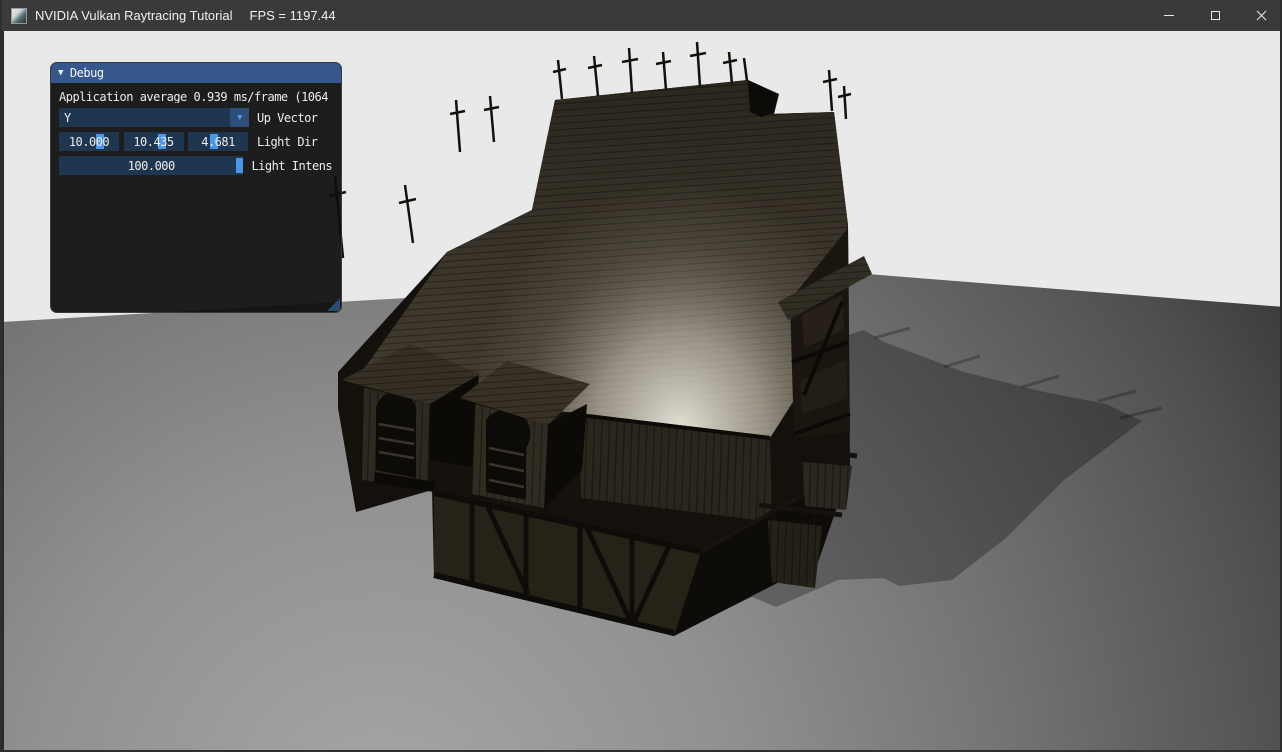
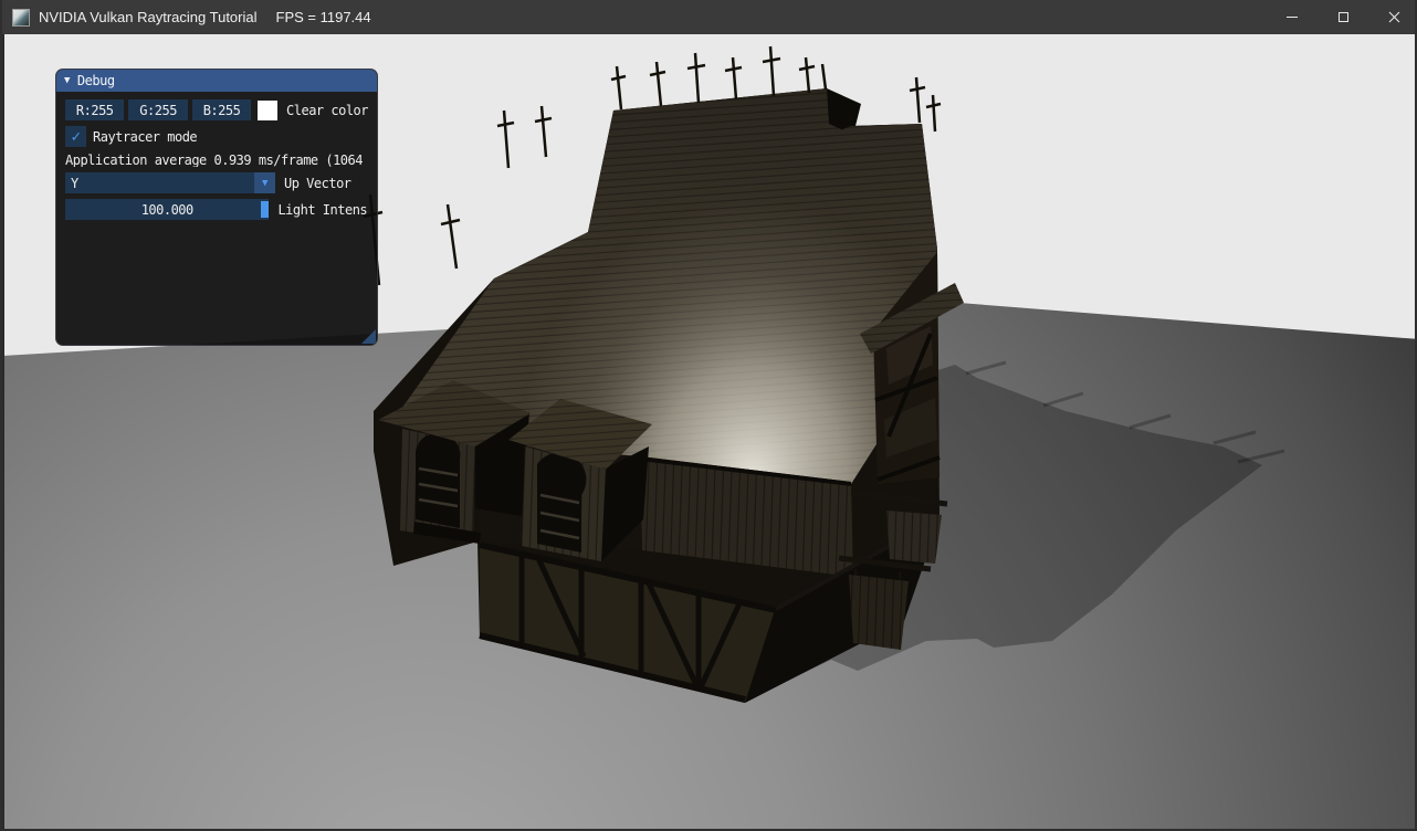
  NVIDIA Vulkan Raytracing Tutorial
  FPS = 1197.44
  ▼
  Debug
+ R:255
+ G:255
+ B:255
+ Clear color
+ ✓
+ Raytracer mode
  Application average 0.939 ms/frame (1064
  Y
  ▼
  Up Vector
- 10.000
- 10.435
- 4.681
- Light Dir
  100.000
  Light Intens
